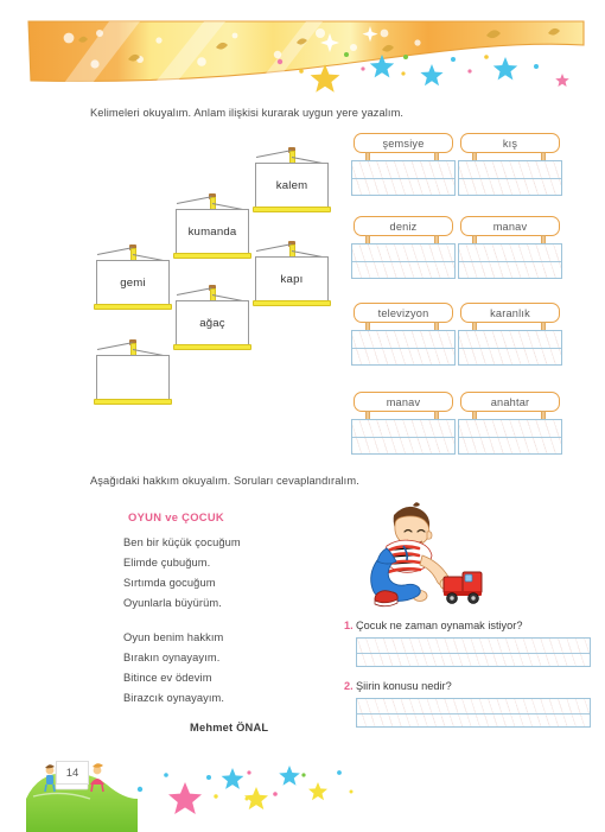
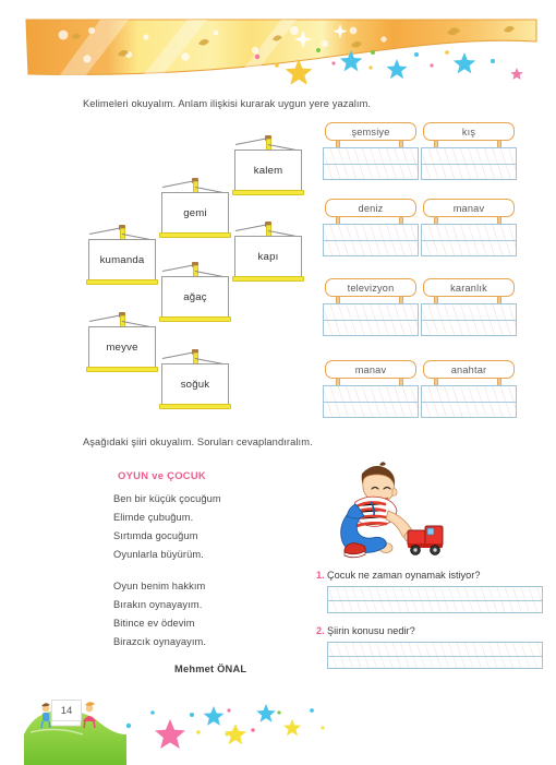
  Kelimeleri okuyalım. Anlam ilişkisi kurarak uygun yere yazalım.
- kumanda
+ gemi
  kalem
- gemi
+ kumanda
  ağaç
  kapı
+ meyve
+ soğuk
  şemsiye
  kış
  deniz
  manav
  televizyon
  karanlık
  manav
  anahtar
- Aşağıdaki hakkım okuyalım. Soruları cevaplandıralım.
+ Aşağıdaki şiiri okuyalım. Soruları cevaplandıralım.
  OYUN ve ÇOCUK
  Ben bir küçük çocuğum
  Elimde çubuğum.
  Sırtımda gocuğum
  Oyunlarla büyürüm.
  Oyun benim hakkım
  Bırakın oynayayım.
  Bitince ev ödevim
  Birazcık oynayayım.
  Mehmet ÖNAL
  1.
  Çocuk ne zaman oynamak istiyor?
  2.
  Şiirin konusu nedir?
  14
